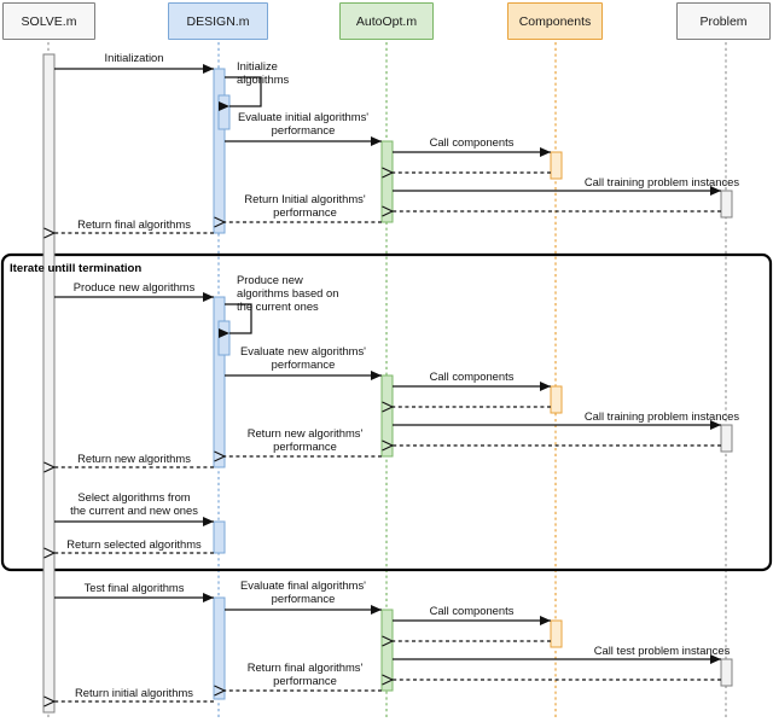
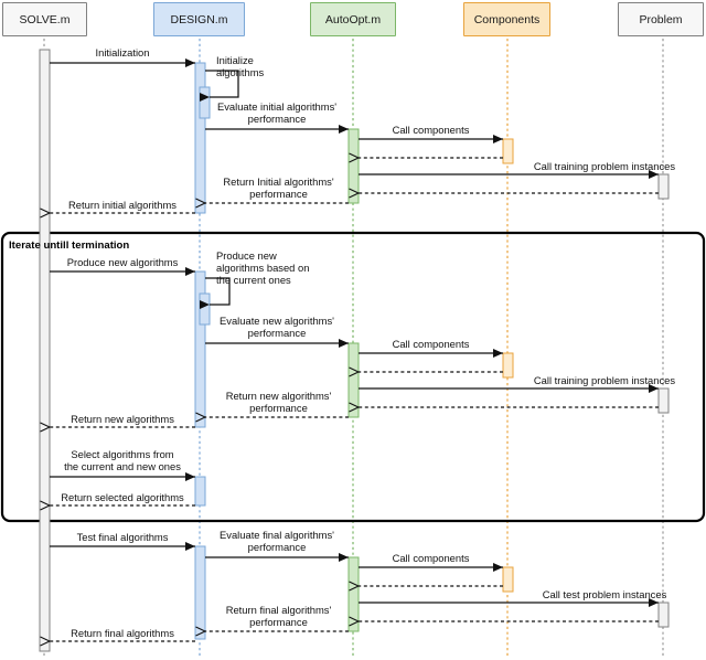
  SOLVE.m
  DESIGN.m
  AutoOpt.m
  Components
  Problem
  Initialization
  Initialize
  algorithms
  Evaluate initial algorithms'
  performance
  Call components
  Call training problem instances
  Return Initial algorithms'
  performance
- Return final algorithms
+ Return initial algorithms
  Produce new algorithms
  Produce new
  algorithms based on
  the current ones
  Evaluate new algorithms'
  performance
  Call components
  Call training problem instances
  Return new algorithms'
  performance
  Return new algorithms
  Select algorithms from
  the current and new ones
  Return selected algorithms
  Test final algorithms
  Evaluate final algorithms'
  performance
  Call components
  Call test problem instances
  Return final algorithms'
  performance
- Return initial algorithms
+ Return final algorithms
  Iterate untill termination
